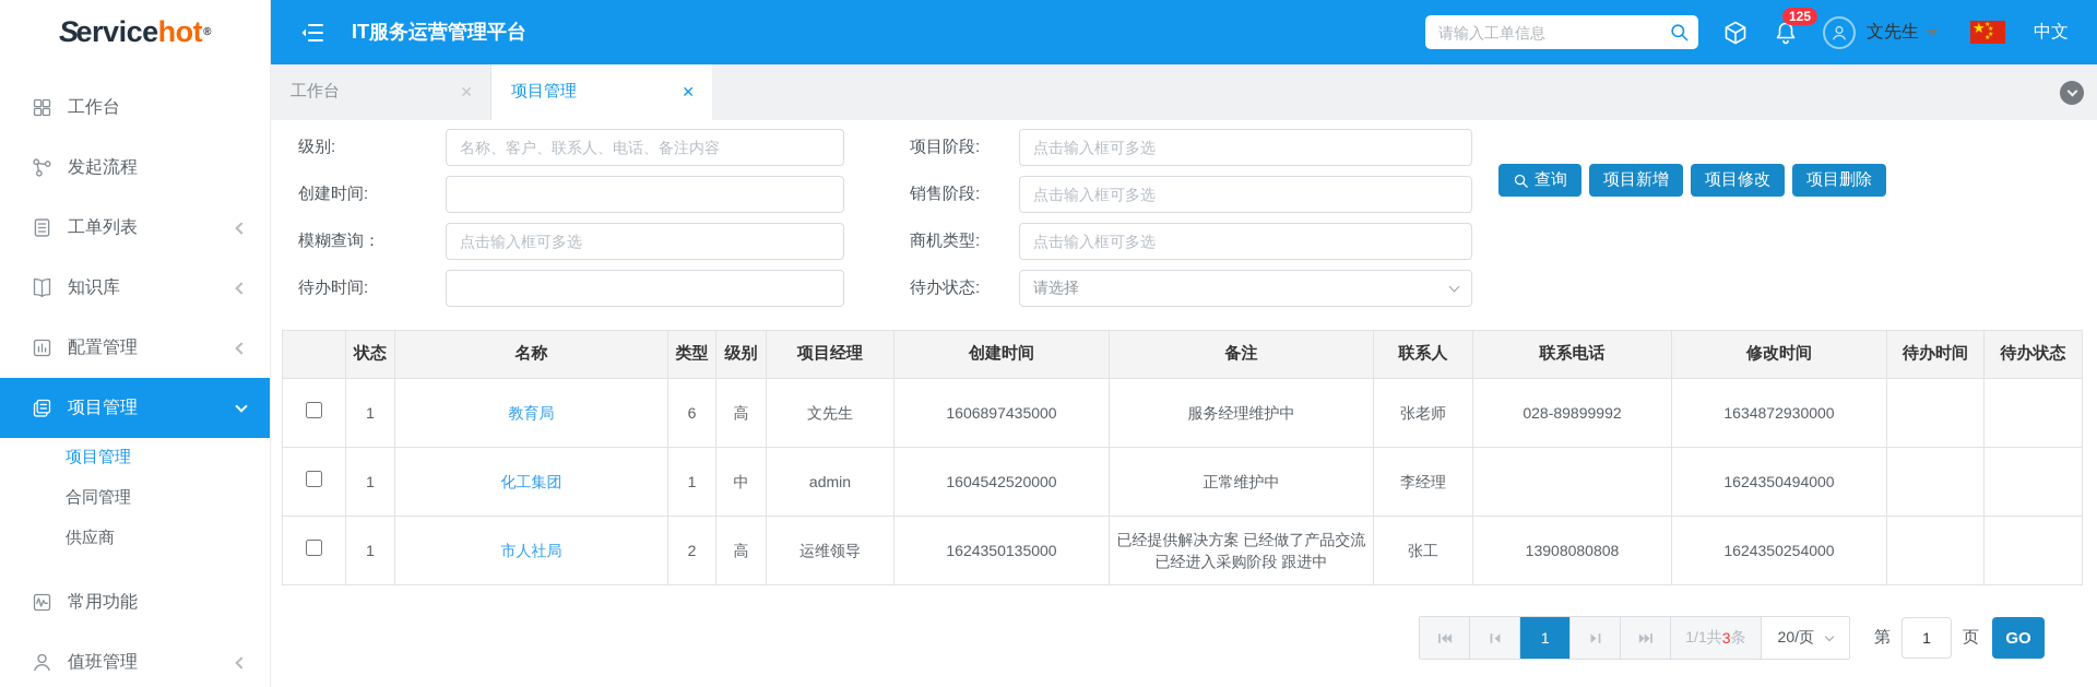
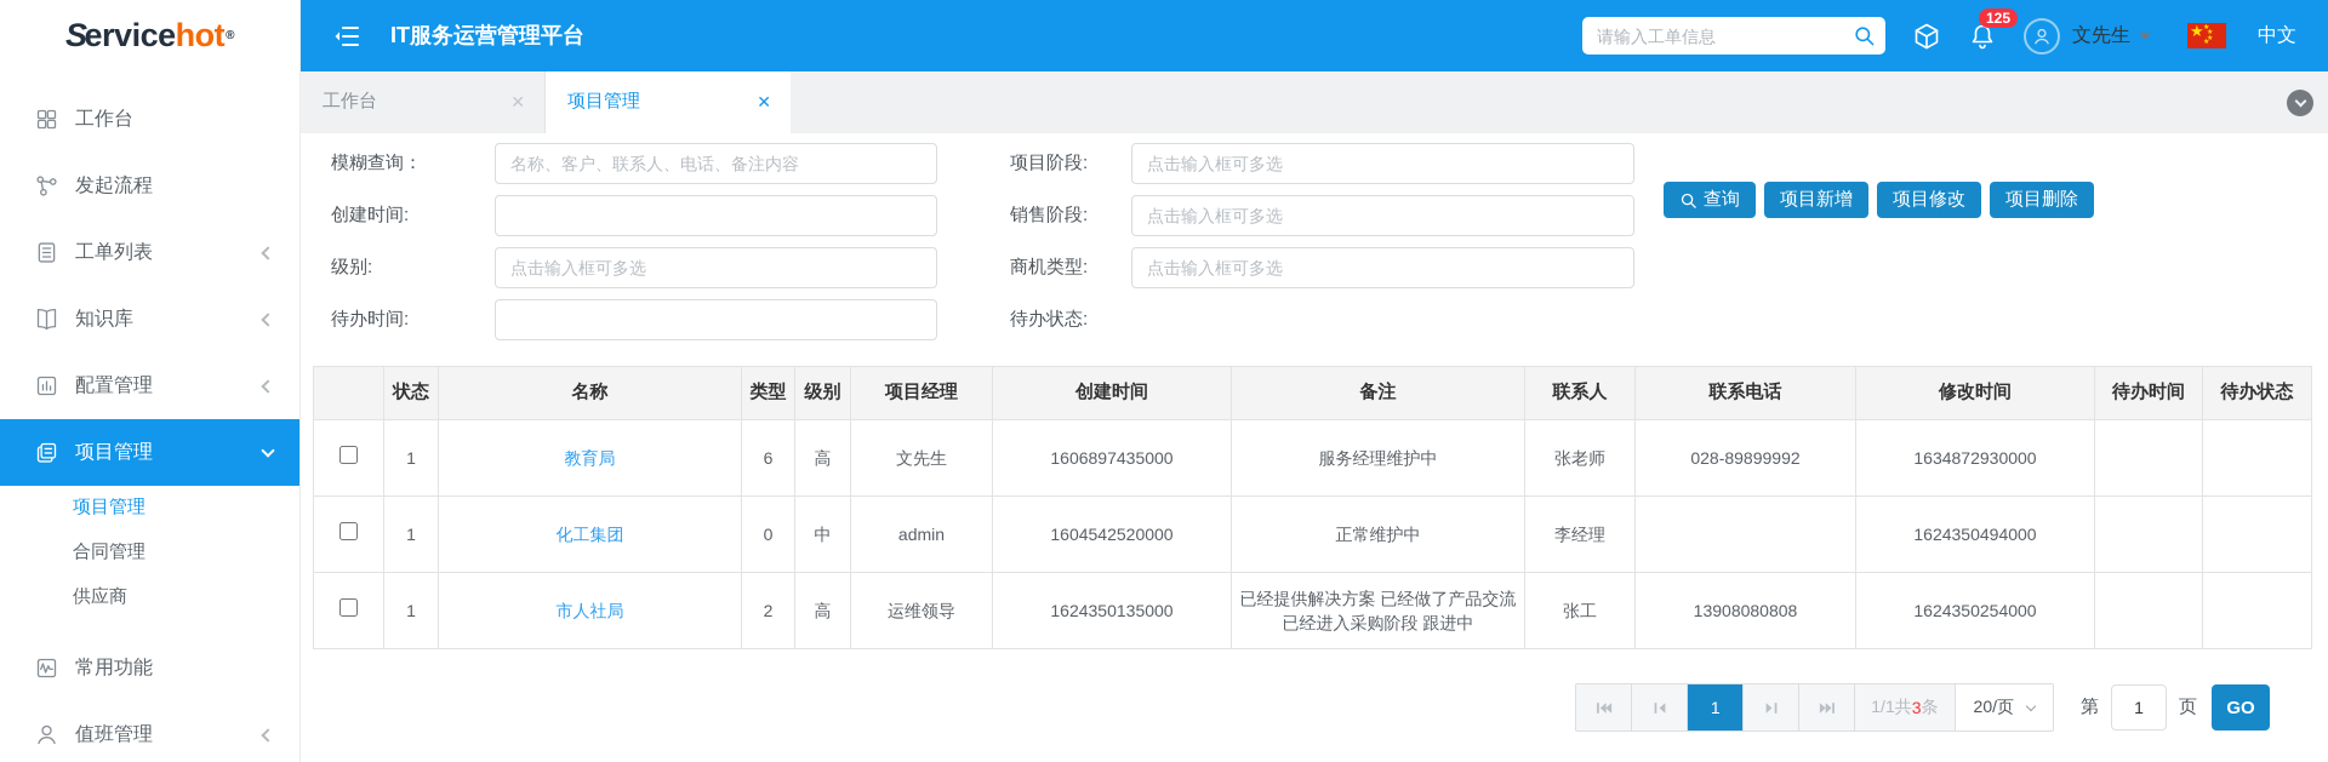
  S
  ervice
  hot
  ®
  工作台
  发起流程
  工单列表
  知识库
  配置管理
  项目管理
  项目管理
  合同管理
  供应商
  常用功能
  值班管理
  IT服务运营管理平台
  请输入工单信息
  125
  文先生
  ★
  中文
  工作台
  ✕
  项目管理
  ✕
- 级别:
+ 模糊查询：
  名称、客户、联系人、电话、备注内容
  创建时间:
- 模糊查询：
+ 级别:
  点击输入框可多选
  待办时间:
  项目阶段:
  点击输入框可多选
  销售阶段:
  点击输入框可多选
  商机类型:
  点击输入框可多选
  待办状态:
- 请选择
  查询
  项目新增
  项目修改
  项目删除
  	状态	名称	类型	级别	项目经理	创建时间	备注	联系人	联系电话	修改时间	待办时间	待办状态
  	1	教育局	6	高	文先生	1606897435000	服务经理维护中	张老师	028-89899992	1634872930000
- 	1	化工集团	1	中	admin	1604542520000	正常维护中	李经理		1624350494000
+ 	1	化工集团	0	中	admin	1604542520000	正常维护中	李经理		1624350494000
  	1	市人社局	2	高	运维领导	1624350135000	已经提供解决方案 已经做了产品交流 已经进入采购阶段 跟进中	张工	13908080808	1624350254000
  1
  1/1共
  3
  条
  20/页
  第
  1
  页
  GO
